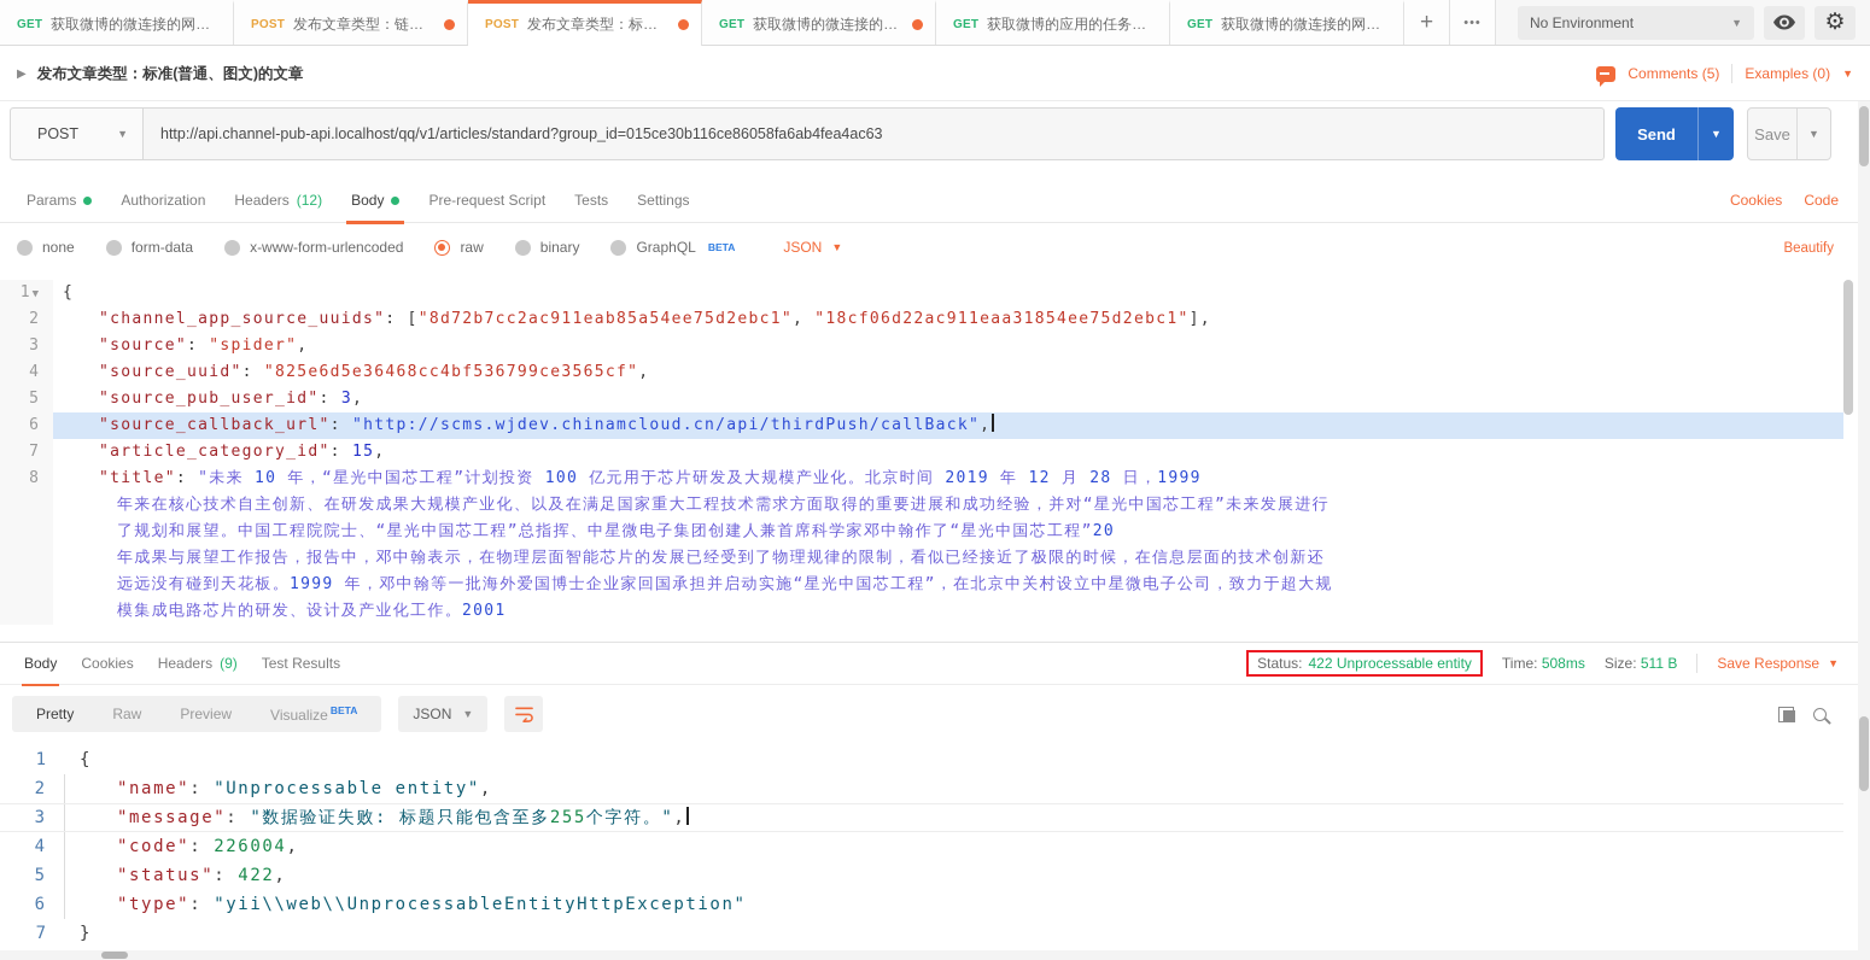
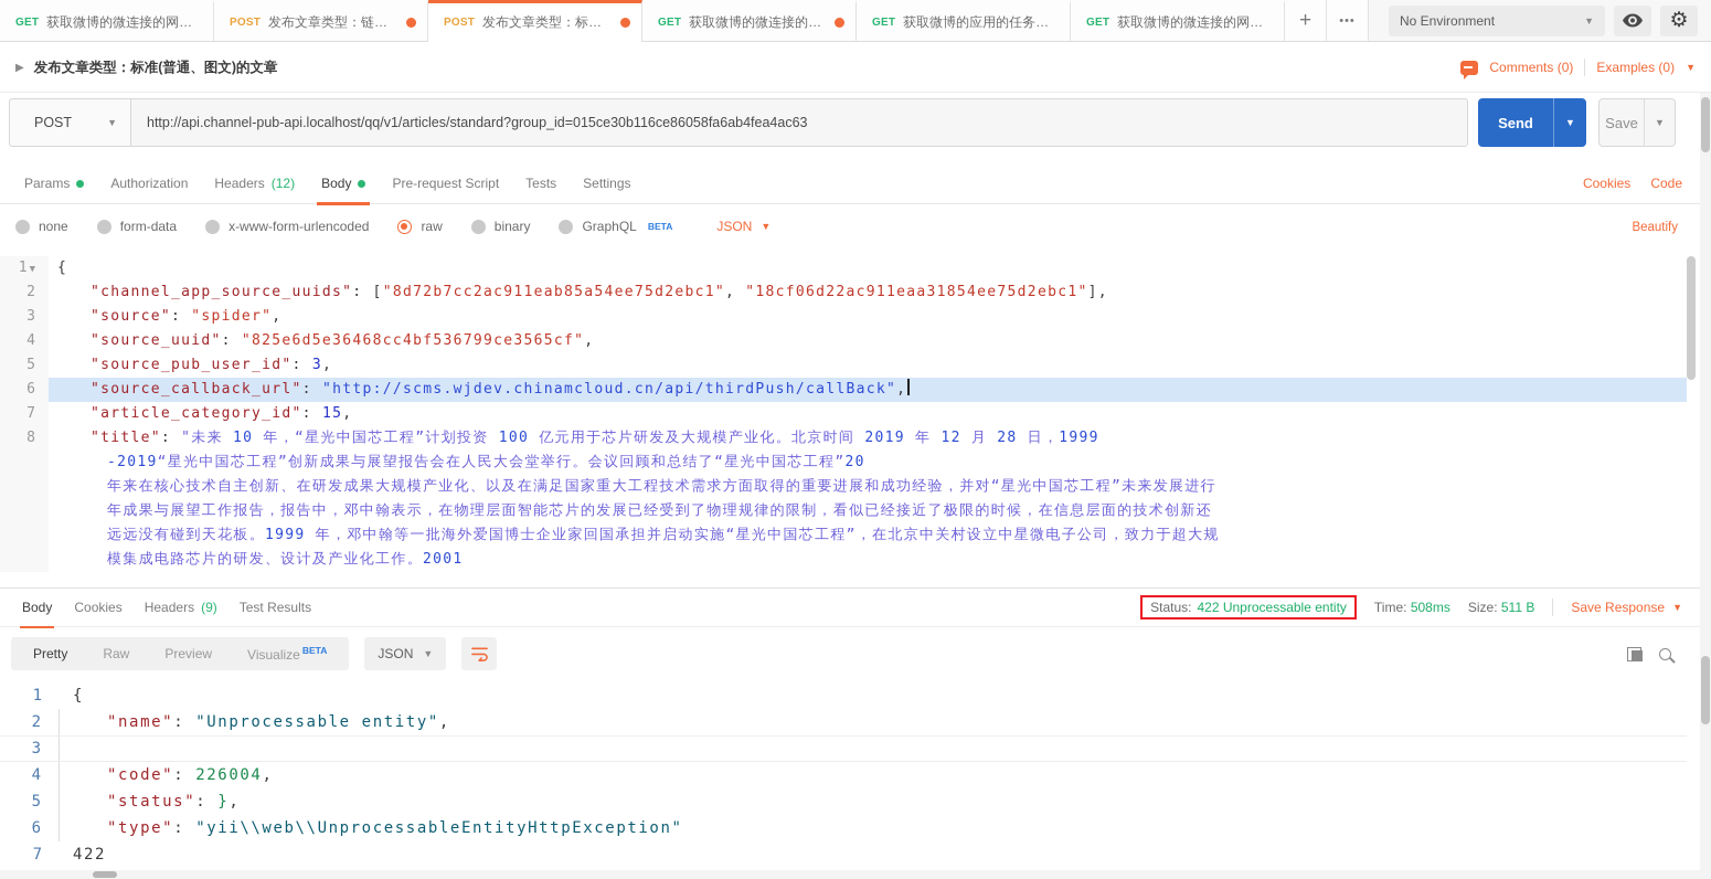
  GET
  获取微博的微连接的网页...
  POST
  发布文章类型：链接(链
  POST
  发布文章类型：标准(普
  GET
  GET
  获取微博的应用的任务列表
  GET
  获取微博的微连接的网页...
  +
  •••
  No Environment
  ▼
  ⚙
  ▶
  发布文章类型：标准(普通、图文)的文章
- Comments (5)
+ Comments (0)
  Examples (0)
  ▼
  POST
  ▼
  http://api.channel-pub-api.localhost/qq/v1/articles/standard?group_id=015ce30b116ce86058fa6ab4fea4ac63
  Send
  ▼
  Save
  ▼
  Params
  Authorization
  Headers
  (12)
  Body
  Pre-request Script
  Tests
  Settings
  Cookies
  Code
  none
  form-data
  x-www-form-urlencoded
  raw
  binary
  GraphQL
  BETA
  JSON
  ▼
  Beautify
  1 ▼
  {
  2
  "channel_app_source_uuids": ["8d72b7cc2ac911eab85a54ee75d2ebc1", "18cf06d22ac911eaa31854ee75d2ebc1"],
  3
  "source": "spider",
  4
  "source_uuid": "825e6d5e36468cc4bf536799ce3565cf",
  5
  "source_pub_user_id": 3,
  6
  "source_callback_url": "http://scms.wjdev.chinamcloud.cn/api/thirdPush/callBack",
  7
  "article_category_id": 15,
  8
  "title": "未来 10 年，“星光中国芯工程”计划投资 100 亿元用于芯片研发及大规模产业化。北京时间 2019 年 12 月 28 日，1999
+ -2019“星光中国芯工程”创新成果与展望报告会在人民大会堂举行。会议回顾和总结了“星光中国芯工程”20
  年来在核心技术自主创新、在研发成果大规模产业化、以及在满足国家重大工程技术需求方面取得的重要进展和成功经验，并对“星光中国芯工程”未来发展进行
- 了规划和展望。中国工程院院士、“星光中国芯工程”总指挥、中星微电子集团创建人兼首席科学家邓中翰作了“星光中国芯工程”20
  年成果与展望工作报告，报告中，邓中翰表示，在物理层面智能芯片的发展已经受到了物理规律的限制，看似已经接近了极限的时候，在信息层面的技术创新还
  远远没有碰到天花板。1999 年，邓中翰等一批海外爱国博士企业家回国承担并启动实施“星光中国芯工程”，在北京中关村设立中星微电子公司，致力于超大规
  模集成电路芯片的研发、设计及产业化工作。2001
  Body
  Cookies
  Headers
  (9)
  Test Results
  Status:
  422 Unprocessable entity
  Time: 508ms
  Size: 511 B
  Save Response
  ▼
  Pretty
  Raw
  Preview
  Visualize BETA
  JSON
  ▼
  1
  {
  2
  "name": "Unprocessable entity",
  3
- "message": "数据验证失败: 标题只能包含至多255个字符。",
  4
  "code": 226004,
  5
- "status": 422,
+ "status": },
  6
  "type": "yii\\web\\UnprocessableEntityHttpException"
  7
- }
+ 422
